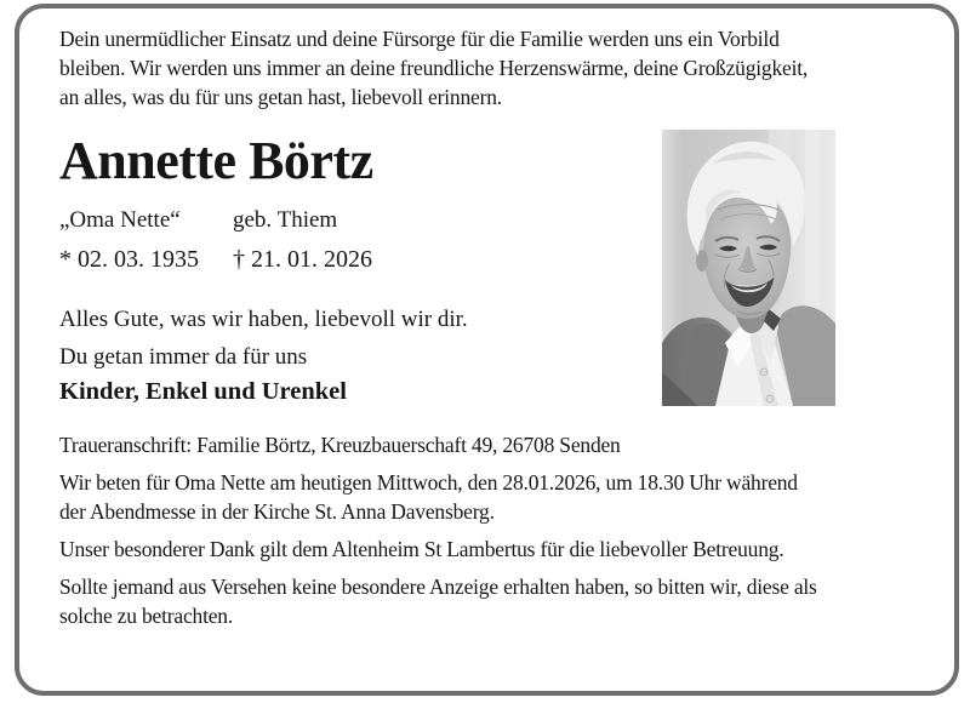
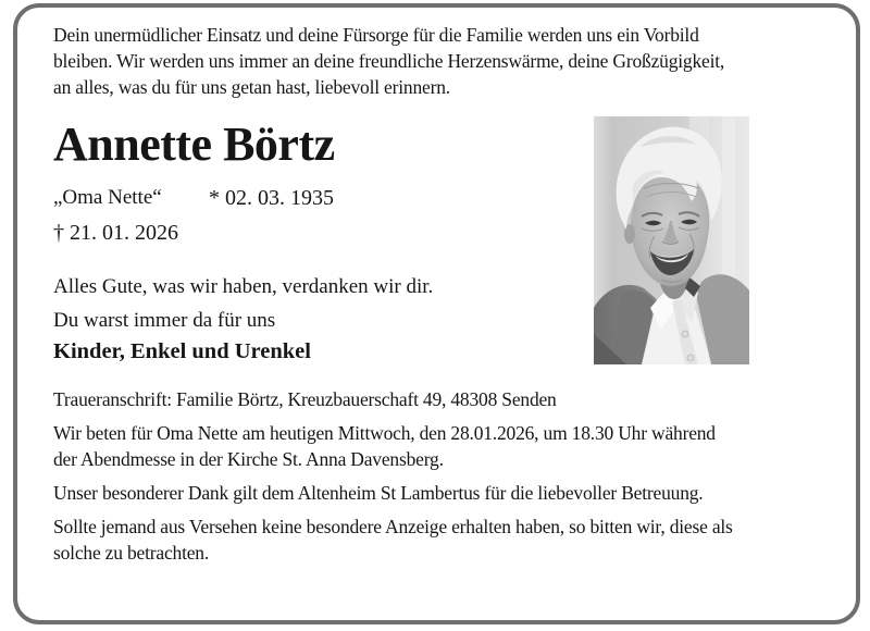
  Dein unermüdlicher Einsatz und deine Fürsorge für die Familie werden uns ein Vorbild
  bleiben. Wir werden uns immer an deine freundliche Herzenswärme, deine Großzügigkeit,
  an alles, was du für uns getan hast, liebevoll erinnern.
  Annette Börtz
  „Oma Nette“
- geb. Thiem
  * 02. 03. 1935
  † 21. 01. 2026
- Alles Gute, was wir haben, liebevoll wir dir.
+ Alles Gute, was wir haben, verdanken wir dir.
- Du getan immer da für uns
+ Du warst immer da für uns
  Kinder, Enkel und Urenkel
- Traueranschrift: Familie Börtz, Kreuzbauerschaft 49, 26708 Senden
+ Traueranschrift: Familie Börtz, Kreuzbauerschaft 49, 48308 Senden
  Wir beten für Oma Nette am heutigen Mittwoch, den 28.01.2026, um 18.30 Uhr während
  der Abendmesse in der Kirche St. Anna Davensberg.
  Unser besonderer Dank gilt dem Altenheim St Lambertus für die liebevoller Betreuung.
  Sollte jemand aus Versehen keine besondere Anzeige erhalten haben, so bitten wir, diese als
  solche zu betrachten.
